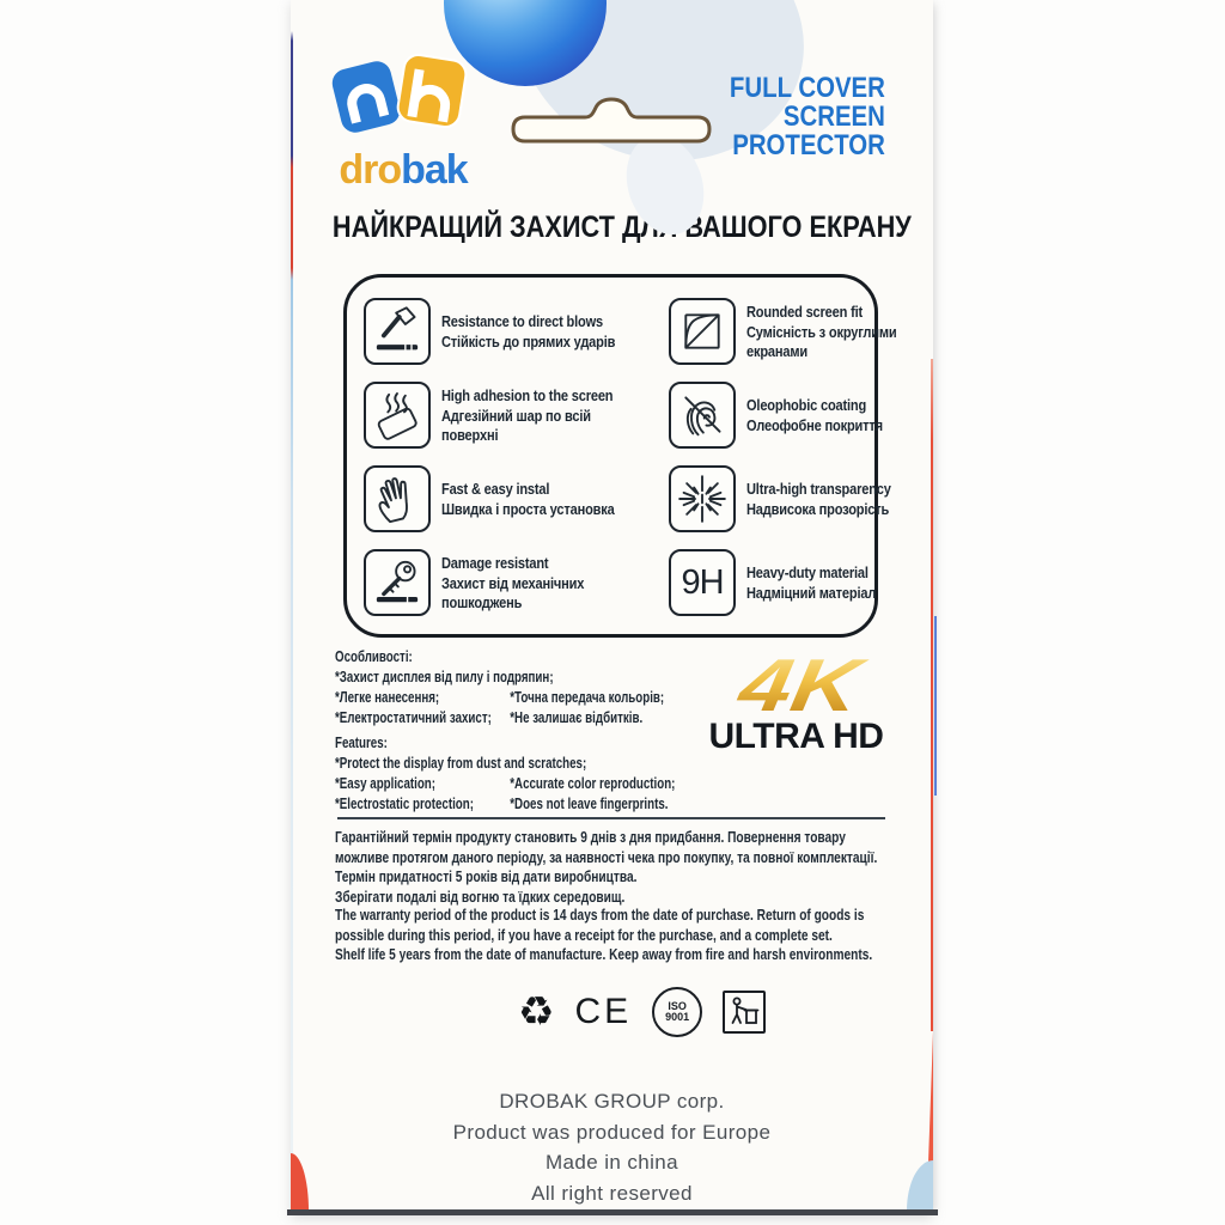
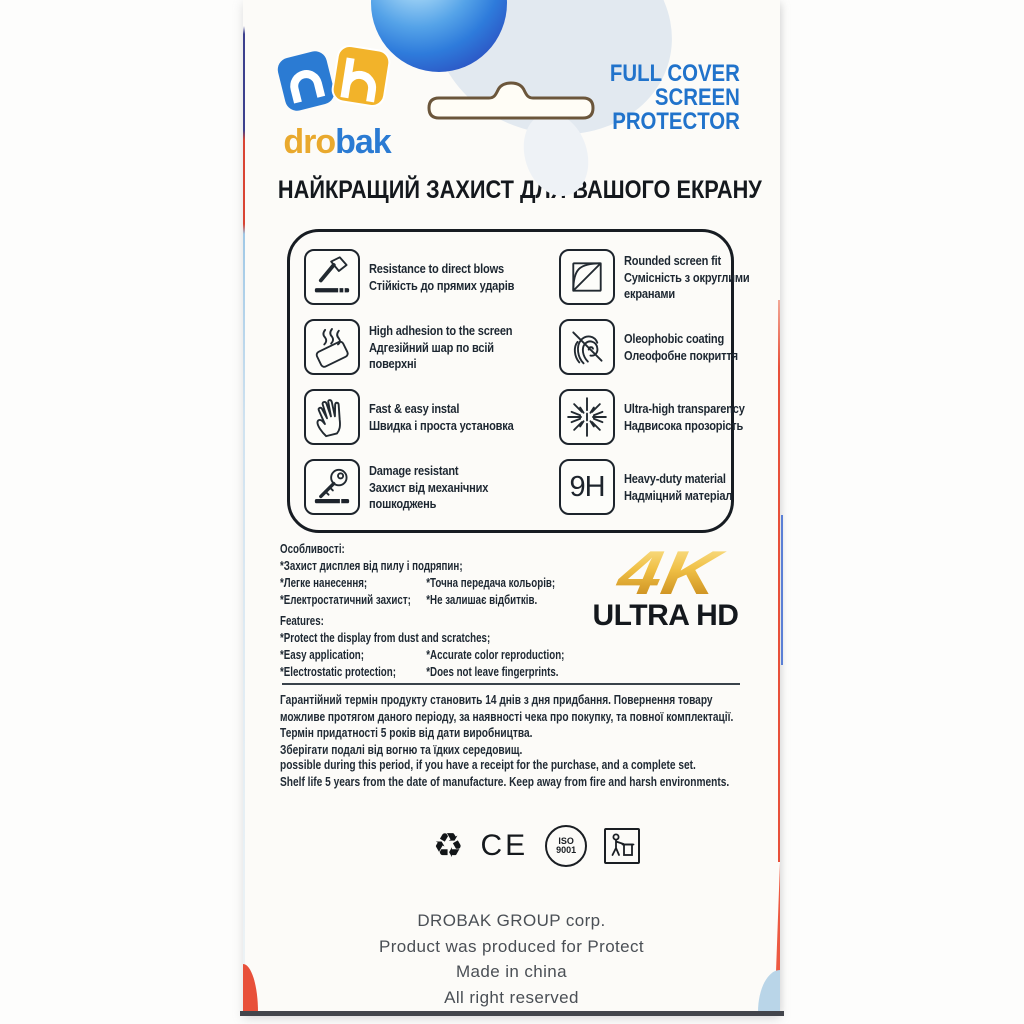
  drobak
  FULL COVER
  SCREEN
  PROTECTOR
  НАЙКРАЩИЙ ЗАХИСТ ДЛ ВАШОГО ЕКРАНУ
  Resistance to direct blows
  Стійкість до прямих ударів
  Rounded screen fit
  Сумісність з округлими екранами
  High adhesion to the screen
  Адгезійний шар по всій поверхні
  Oleophobic coating
  Олеофобне покриття
  Fast & easy instal
  Швидка і проста установка
  Ultra-high transparency
  Надвисока прозорість
  Damage resistant
  Захист від механічних пошкоджень
  9H
  Heavy-duty material
  Надміцний матеріал
  Особливості:
  *Захист дисплея від пилу і подряпин;
  *Легке нанесення;
  *Точна передача кольорів;
  *Електростатичний захист;
  *Не залишає відбитків.
  Features:
  *Protect the display from dust and scratches;
  *Easy application;
  *Accurate color reproduction;
  *Electrostatic protection;
  *Does not leave fingerprints.
  ULTRA HD
- Гарантійний термін продукту становить 9 днів з дня придбання. Повернення товару
+ Гарантійний термін продукту становить 14 днів з дня придбання. Повернення товару
  можливе протягом даного періоду, за наявності чека про покупку, та повної комплектації.
  Термін придатності 5 років від дати виробництва.
  Зберігати подалі від вогню та їдких середовищ.
- The warranty period of the product is 14 days from the date of purchase. Return of goods is
  possible during this period, if you have a receipt for the purchase, and a complete set.
  Shelf life 5 years from the date of manufacture. Keep away from fire and harsh environments.
  ♻
  CE
  ISO
  9001
  DROBAK GROUP corp.
- Product was produced for Europe
+ Product was produced for Protect
  Made in china
  All right reserved
